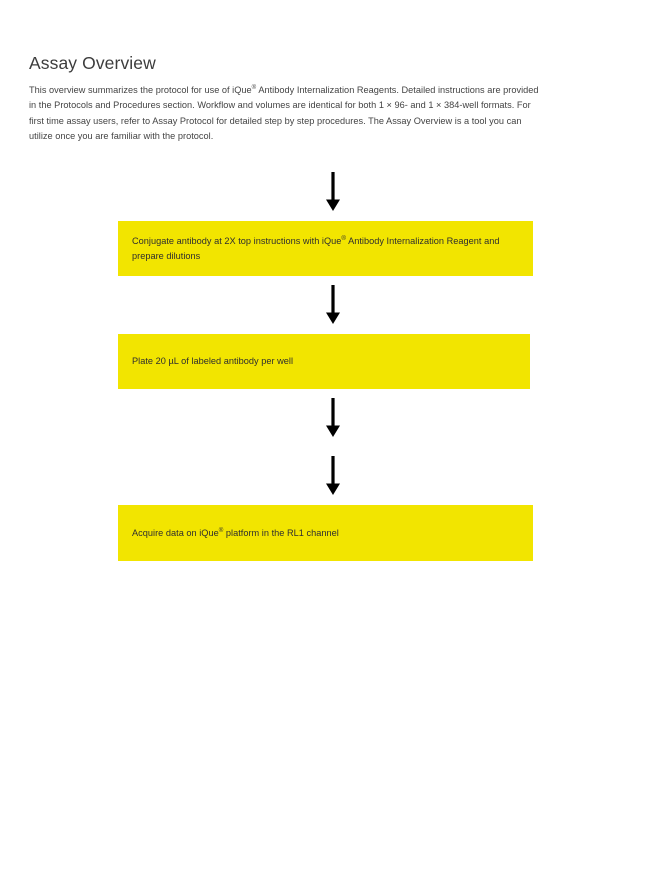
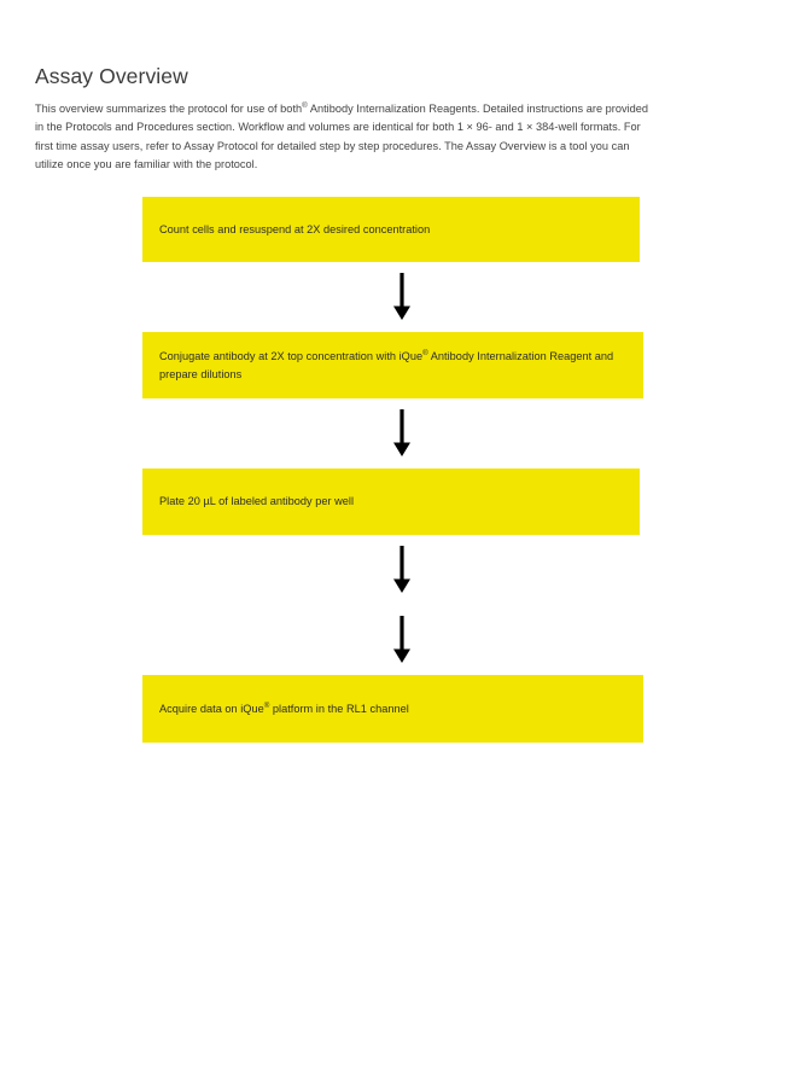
  Assay Overview
- This overview summarizes the protocol for use of iQue Antibody Internalization Reagents. Detailed instructions are provided in the Protocols and Procedures section. Workflow and volumes are identical for both 1 × 96- and 1 × 384-well formats. For first time assay users, refer to Assay Protocol for detailed step by step procedures. The Assay Overview is a tool you can utilize once you are familiar with the protocol.
+ This overview summarizes the protocol for use of both Antibody Internalization Reagents. Detailed instructions are provided in the Protocols and Procedures section. Workflow and volumes are identical for both 1 × 96- and 1 × 384-well formats. For first time assay users, refer to Assay Protocol for detailed step by step procedures. The Assay Overview is a tool you can utilize once you are familiar with the protocol.
+ Count cells and resuspend at 2X desired concentration
- Conjugate antibody at 2X top instructions with iQue Antibody Internalization Reagent and prepare dilutions
+ Conjugate antibody at 2X top concentration with iQue Antibody Internalization Reagent and prepare dilutions
  Plate 20 µL of labeled antibody per well
  Acquire data on iQue platform in the RL1 channel
